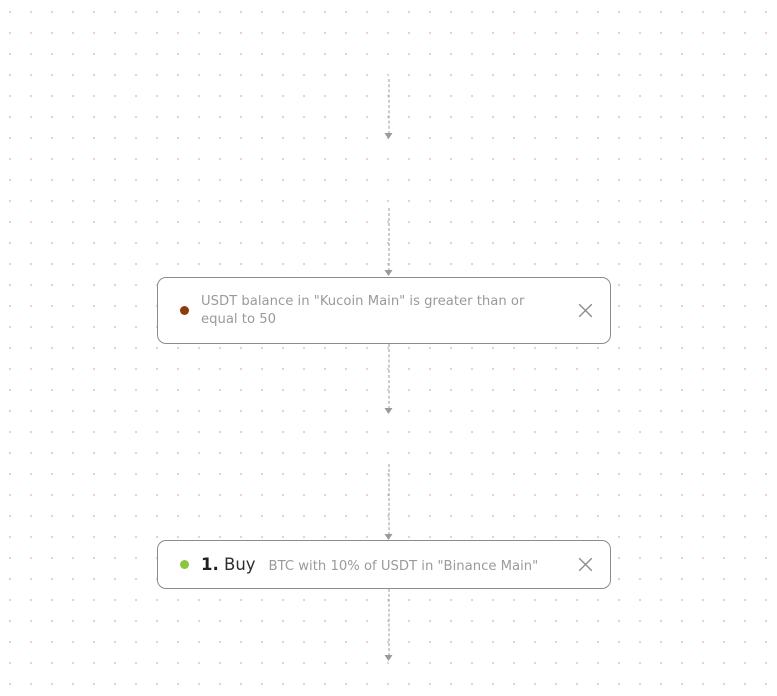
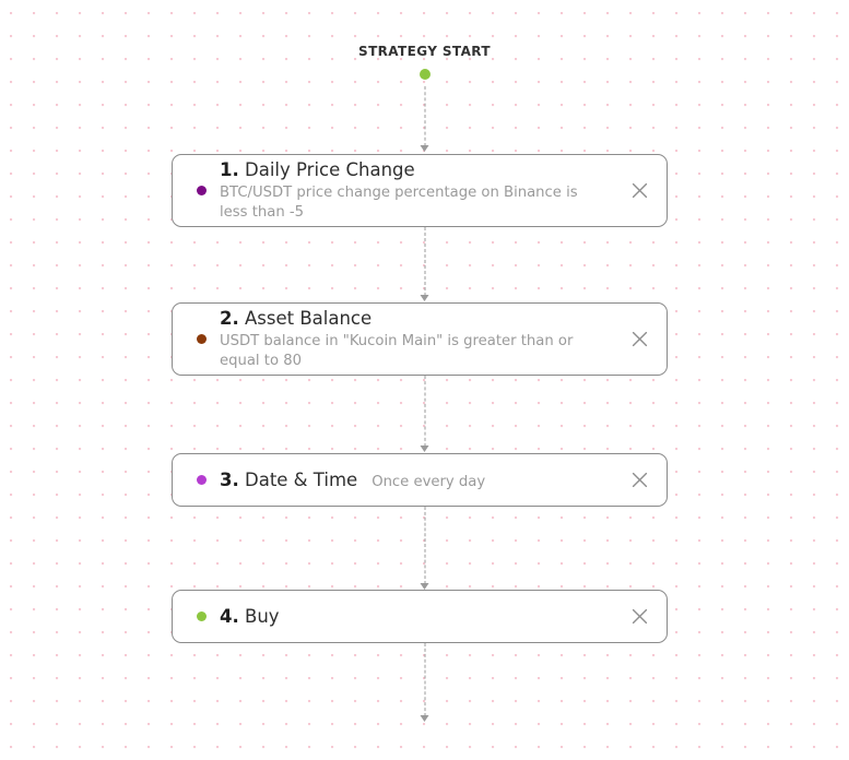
+ STRATEGY START
+ 1. Daily Price Change
+ BTC/USDT price change percentage on Binance is less than -5
+ 2. Asset Balance
- USDT balance in "Kucoin Main" is greater than or equal to 50
+ USDT balance in "Kucoin Main" is greater than or equal to 80
+ 3. Date & Time
+ Once every day
- 1. Buy
+ 4. Buy
- BTC with 10% of USDT in "Binance Main"
